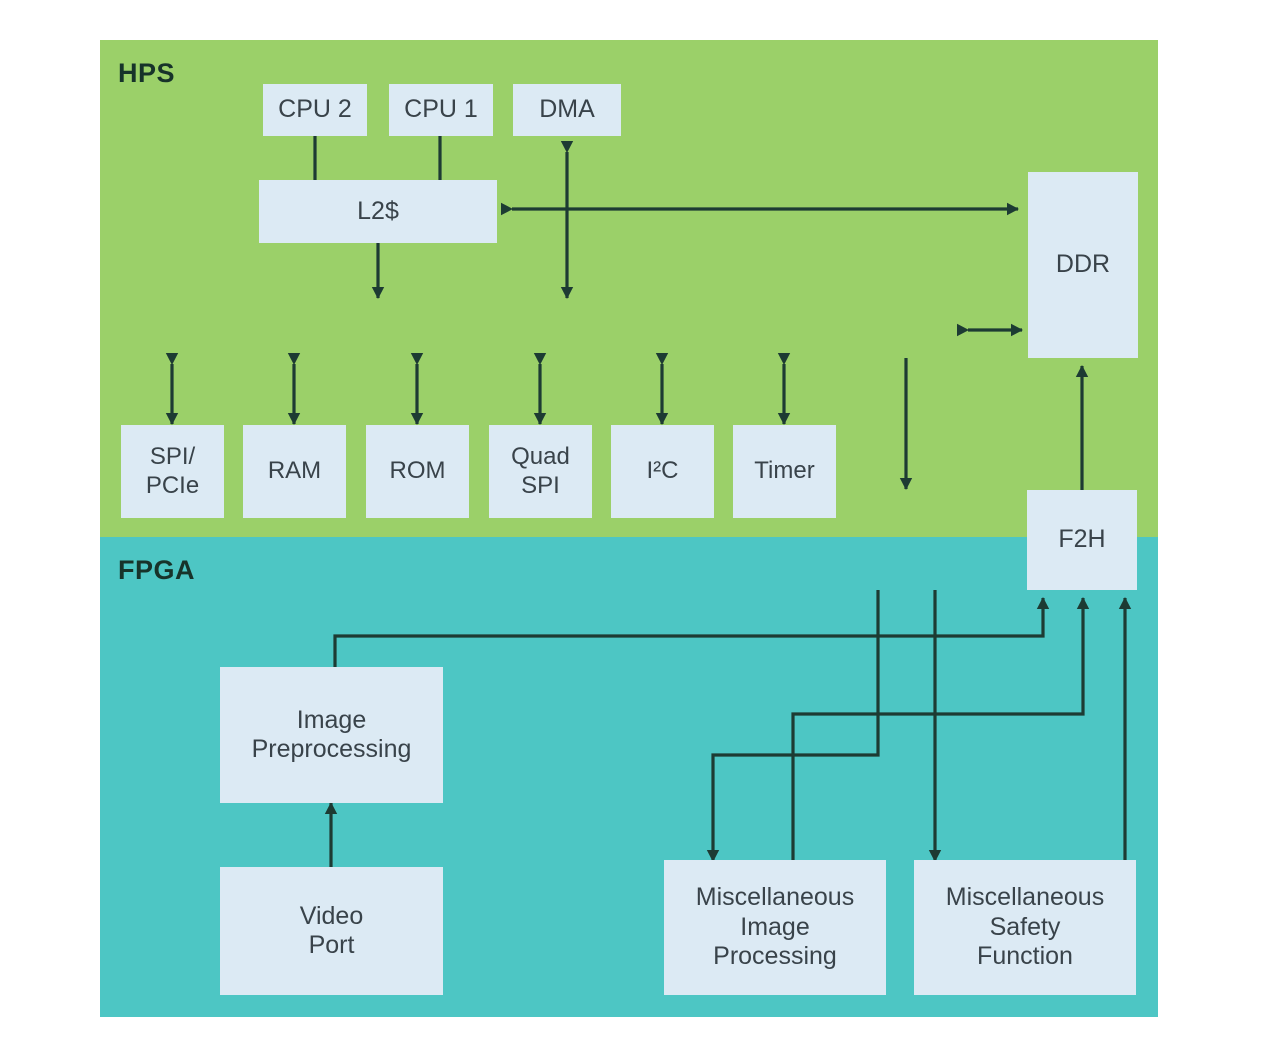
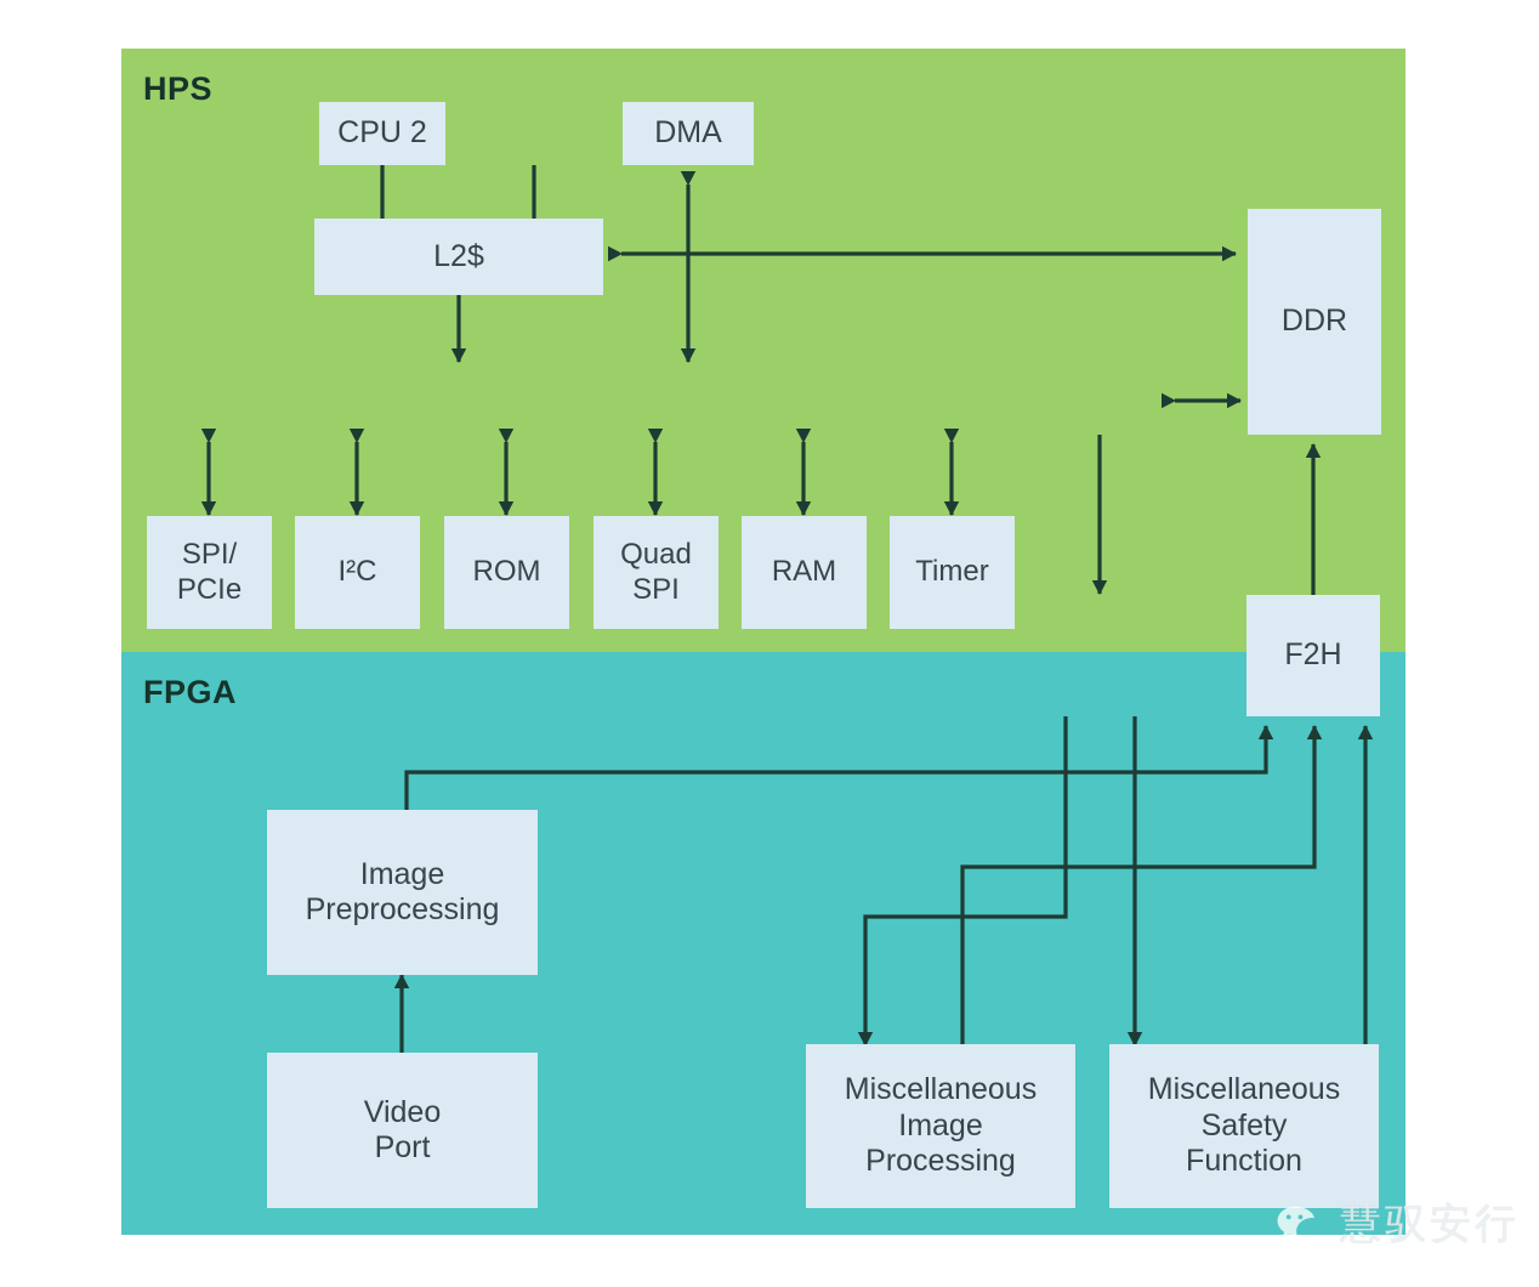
  HPS
  FPGA
  CPU 2
- CPU 1
  DMA
  L2$
  DDR
  SPI/
  PCIe
- RAM
+ I²C
  ROM
  Quad
  SPI
- I²C
+ RAM
  Timer
  F2H
  Image
  Preprocessing
  Video
  Port
  Miscellaneous
  Image
  Processing
  Miscellaneous
  Safety
  Function
+ 慧驭安行
